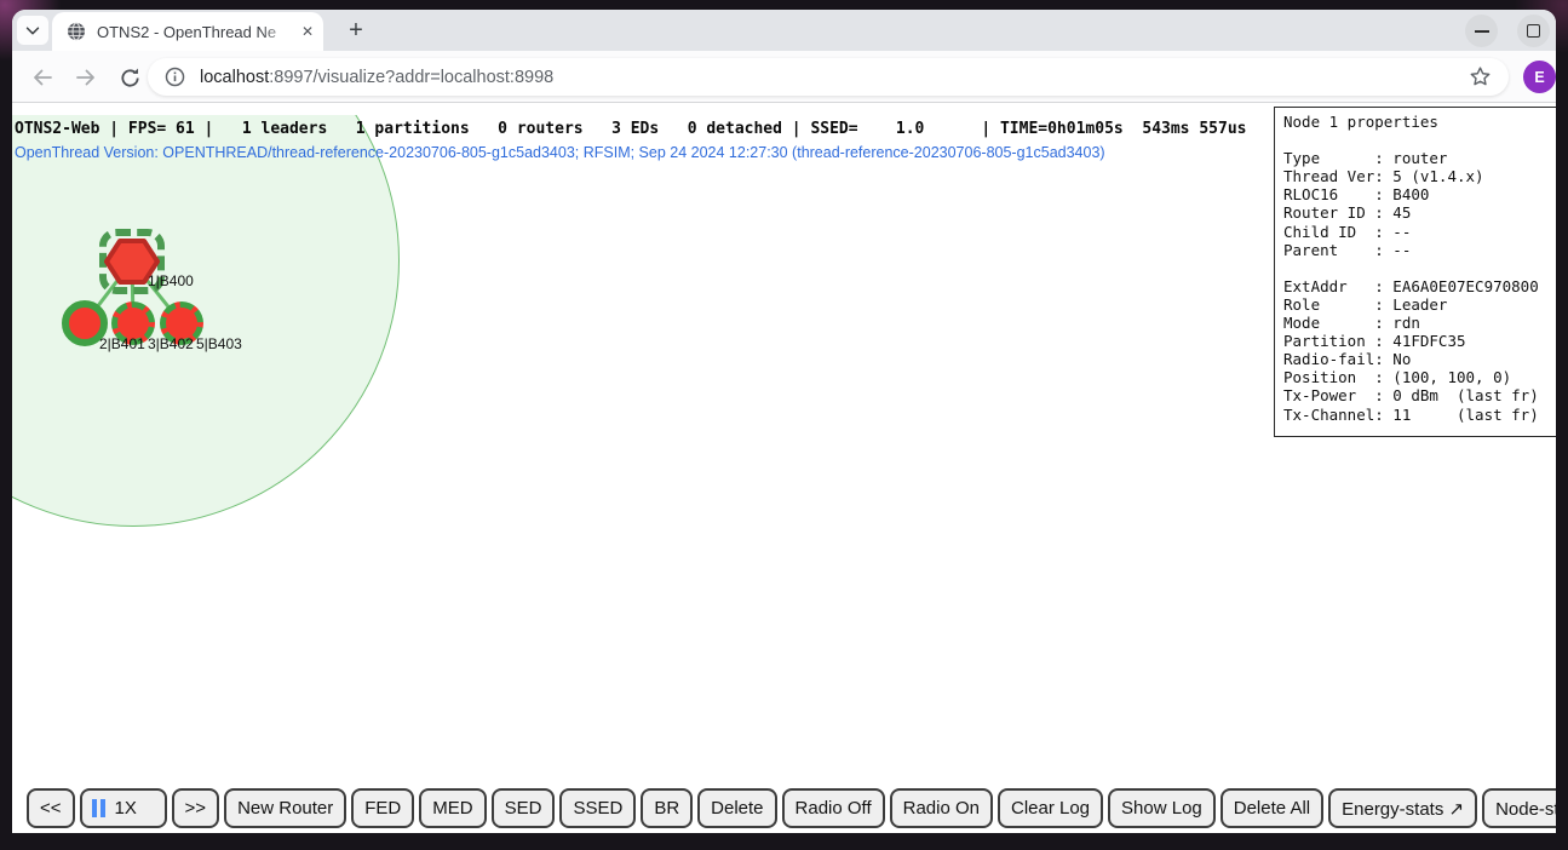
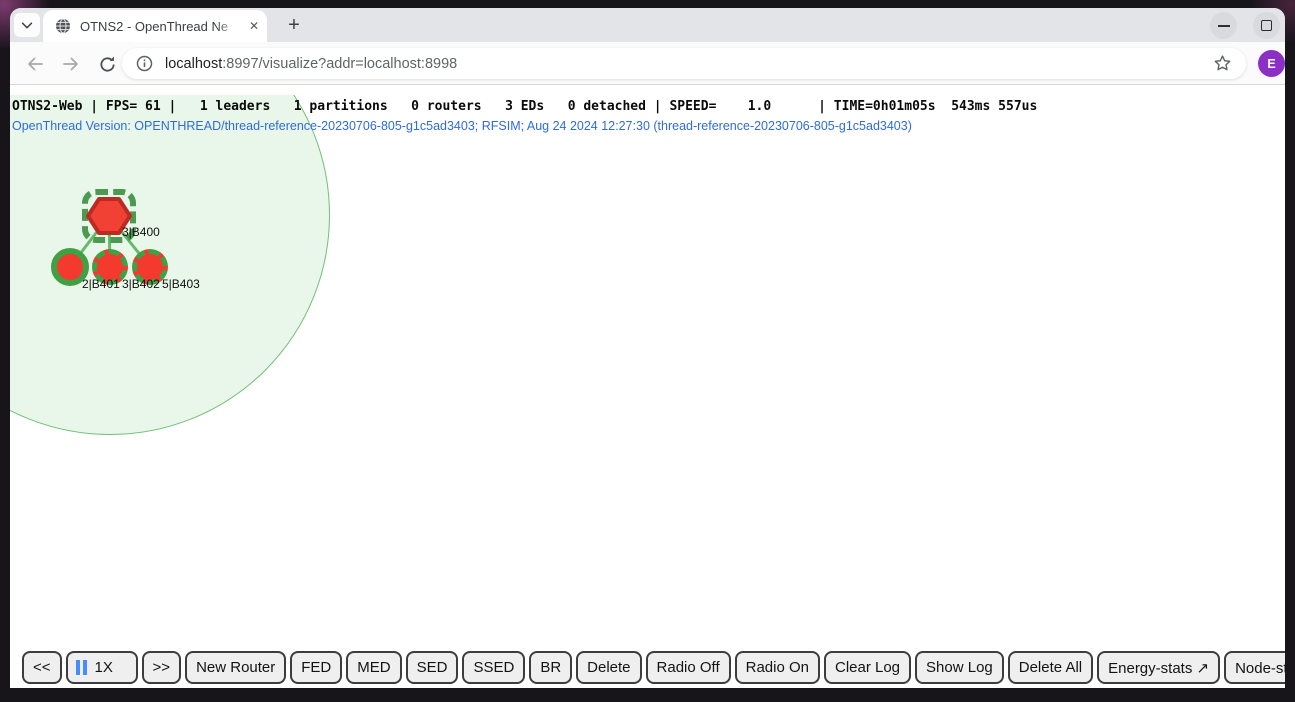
  OTNS2 - OpenThread Ne
  ✕
  +
  localhost:8997/visualize?addr=localhost:8998
  E
- 1|B400
+ 3|B400
  2|B401
  3|B402
  5|B403
- OTNS2-Web | FPS= 61 | 1 leaders 1 partitions 0 routers 3 EDs 0 detached | SSED= 1.0 | TIME=0h01m05s 543ms 557us
+ OTNS2-Web | FPS= 61 | 1 leaders 1 partitions 0 routers 3 EDs 0 detached | SPEED= 1.0 | TIME=0h01m05s 543ms 557us
- OpenThread Version: OPENTHREAD/thread-reference-20230706-805-g1c5ad3403; RFSIM; Sep 24 2024 12:27:30 (thread-reference-20230706-805-g1c5ad3403)
+ OpenThread Version: OPENTHREAD/thread-reference-20230706-805-g1c5ad3403; RFSIM; Aug 24 2024 12:27:30 (thread-reference-20230706-805-g1c5ad3403)
- Node 1 properties
- Type : router
- Thread Ver: 5 (v1.4.x)
- RLOC16 : B400
- Router ID : 45
- Child ID : --
- Parent : --
- ExtAddr : EA6A0E07EC970800
- Role : Leader
- Mode : rdn
- Partition : 41FDFC35
- Radio-fail: No
- Position : (100, 100, 0)
- Tx-Power : 0 dBm (last fr)
- Tx-Channel: 11 (last fr)
  <<
  1X
  >>
  New Router
  FED
  MED
  SED
  SSED
  BR
  Delete
  Radio Off
  Radio On
  Clear Log
  Show Log
  Delete All
  Energy-stats ↗
